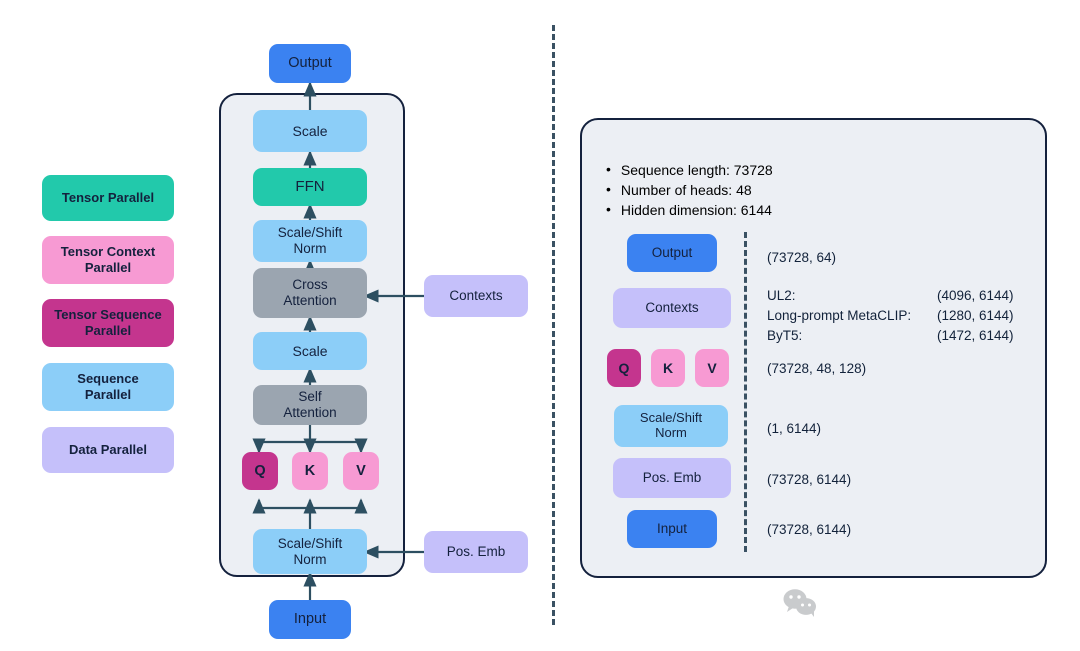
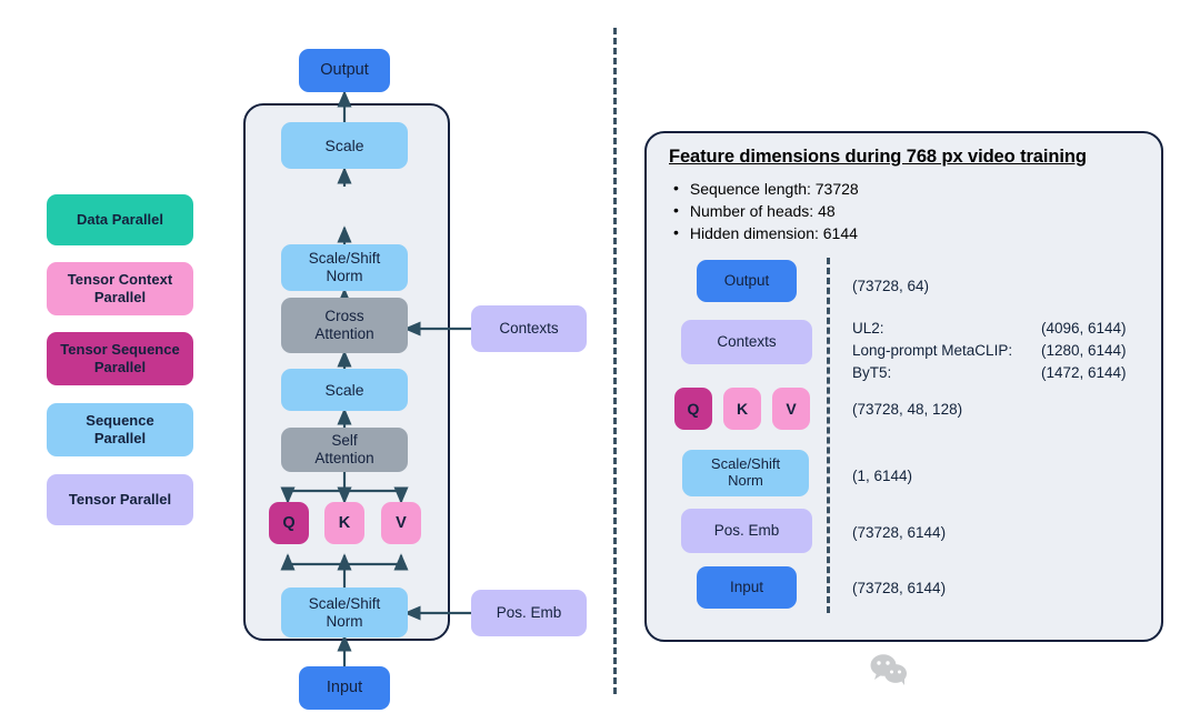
- Tensor Parallel
+ Data Parallel
  Tensor Context
  Parallel
  Tensor Sequence
  Parallel
  Sequence
  Parallel
- Data Parallel
+ Tensor Parallel
  Output
  Scale
- FFN
  Scale/Shift
  Norm
  Cross
  Attention
  Scale
  Self
  Attention
  Q
  K
  V
  Scale/Shift
  Norm
  Input
  Contexts
  Pos. Emb
+ Feature dimensions during 768 px video training
  •
  Sequence length: 73728
  •
  Number of heads: 48
  •
  Hidden dimension: 6144
  Output
  Contexts
  Q
  K
  V
  Scale/Shift
  Norm
  Pos. Emb
  Input
  (73728, 64)
  UL2:
  (4096, 6144)
  Long-prompt MetaCLIP:
  (1280, 6144)
  ByT5:
  (1472, 6144)
  (73728, 48, 128)
  (1, 6144)
  (73728, 6144)
  (73728, 6144)
